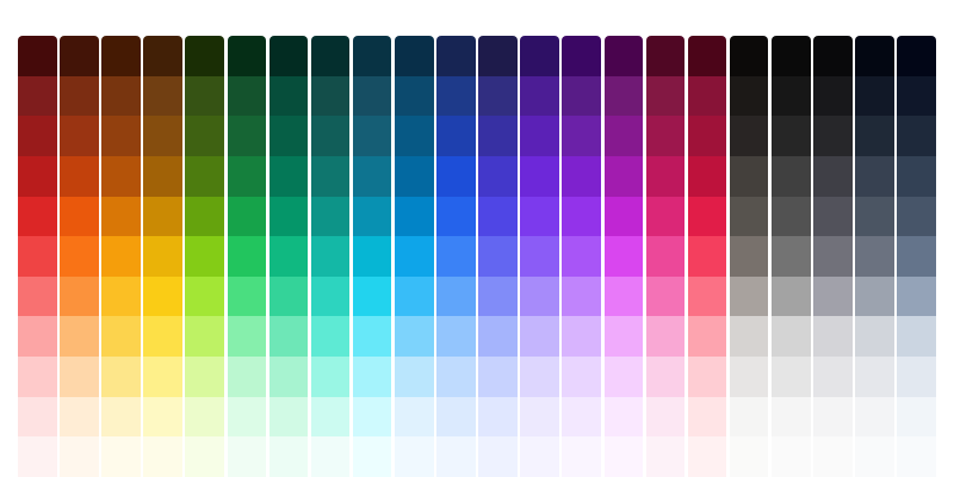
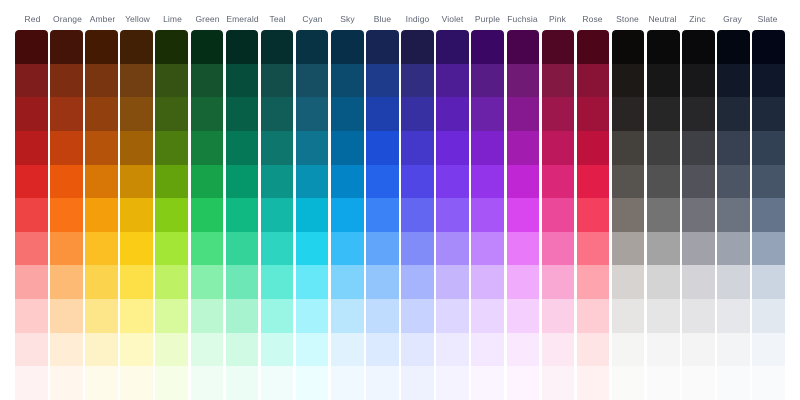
+ Red
+ Orange
+ Amber
+ Yellow
+ Lime
+ Green
+ Emerald
+ Teal
+ Cyan
+ Sky
+ Blue
+ Indigo
+ Violet
+ Purple
+ Fuchsia
+ Pink
+ Rose
+ Stone
+ Neutral
+ Zinc
+ Gray
+ Slate
